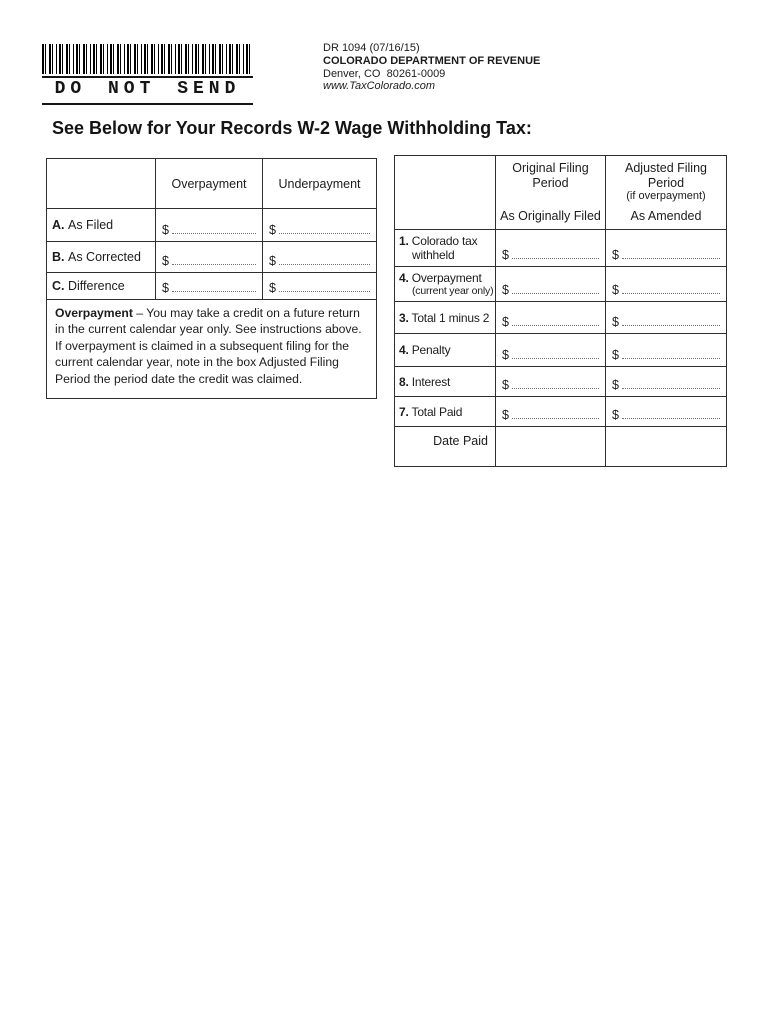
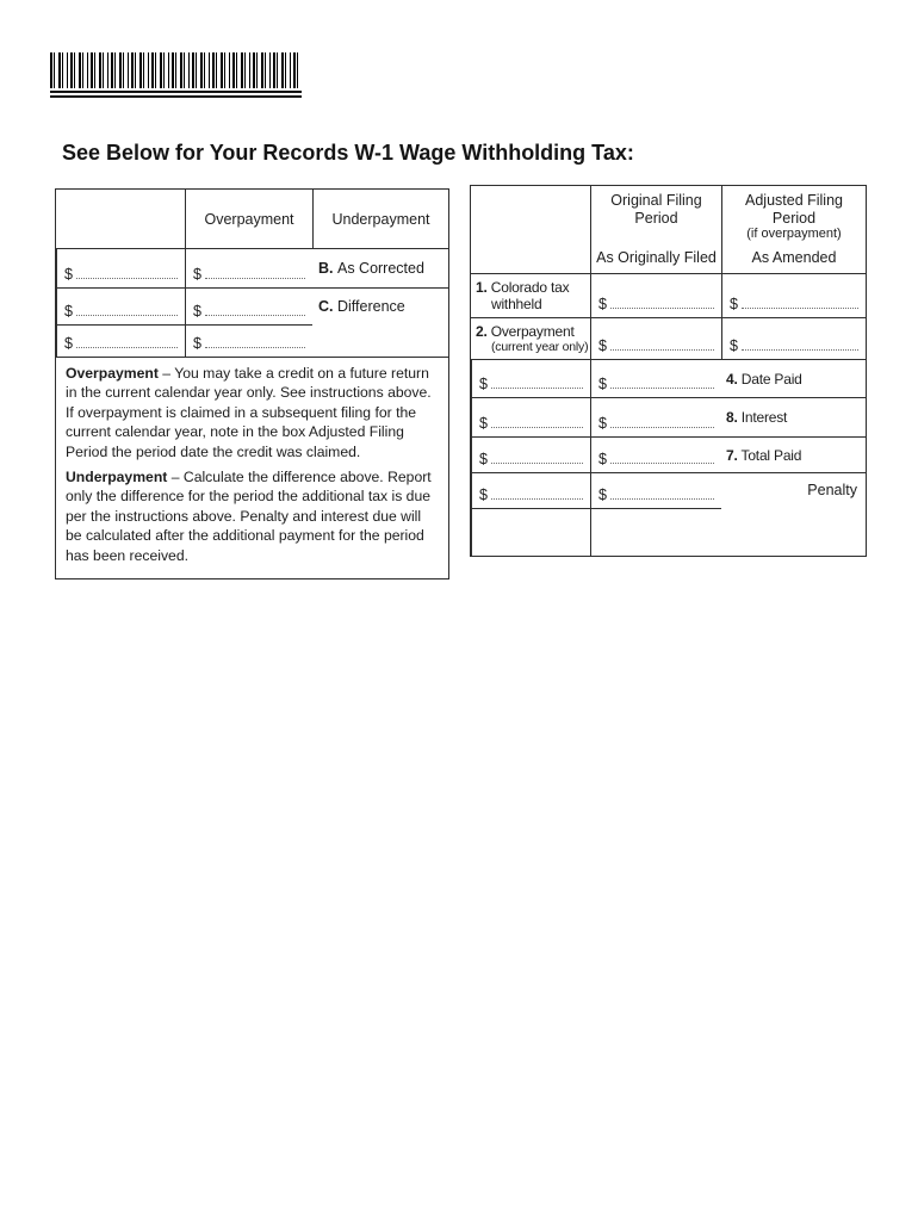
- DO NOT SEND
- DR 1094 (07/16/15)
- COLORADO DEPARTMENT OF REVENUE
- Denver, CO 80261-0009
- www.TaxColorado.com
- See Below for Your Records W-2 Wage Withholding Tax:
+ See Below for Your Records W-1 Wage Withholding Tax:
  Overpayment
  Underpayment
- A.
- As Filed
  $
  $
  B.
  As Corrected
  $
  $
  C.
  Difference
  $
  $
  Overpayment – You may take a credit on a future return in the current calendar year only. See instructions above. If overpayment is claimed in a subsequent filing for the current calendar year, note in the box Adjusted Filing Period the period date the credit was claimed.
+ Underpayment – Calculate the difference above. Report only the difference for the period the additional tax is due per the instructions above. Penalty and interest due will be calculated after the additional payment for the period has been received.
  Original Filing Period
  As Originally Filed
  Adjusted Filing Period
  (if overpayment)
  As Amended
  1. Colorado tax withheld
  $
  $
- 4. Overpayment
+ 2. Overpayment
  (current year only)
  $
  $
- 3. Total 1 minus 2
  $
  $
- 4. Penalty
+ 4. Date Paid
  $
  $
  8. Interest
  $
  $
  7. Total Paid
  $
  $
- Date Paid
+ Penalty
